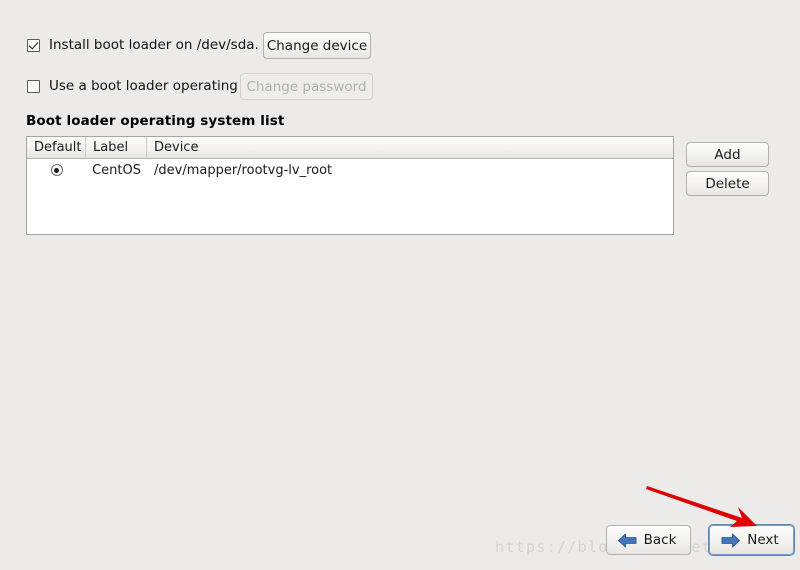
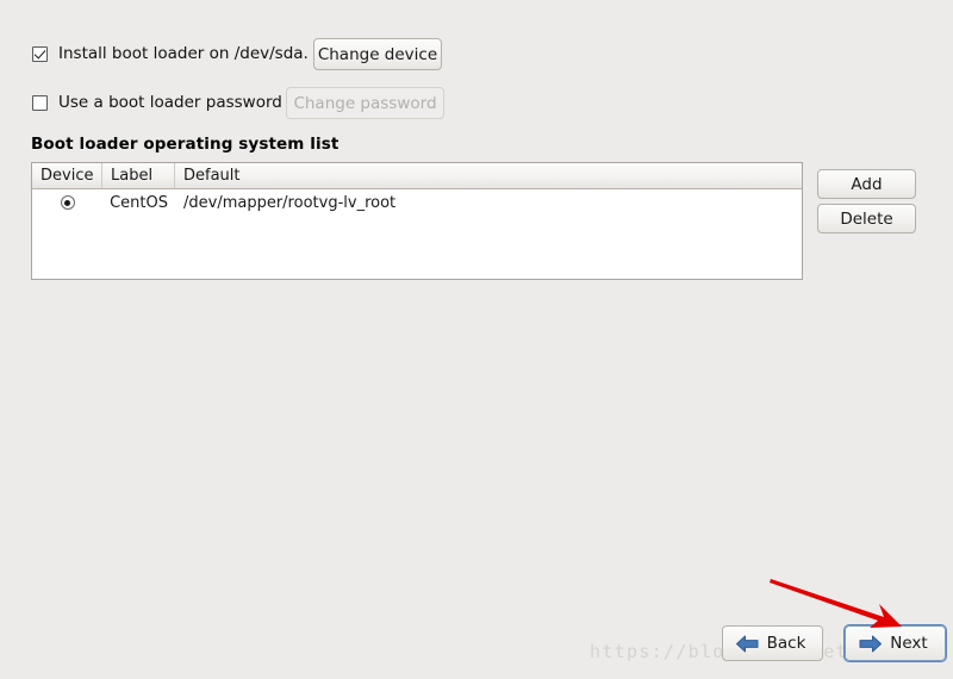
  Install boot loader on /dev/sda.
  Change device
- Use a boot loader operating
+ Use a boot loader password
  Change password
  Boot loader operating system list
- Default
+ Device
  Label
- Device
+ Default
  CentOS
  /dev/mapper/rootvg-lv_root
  Add
  Delete
  Back
  Next
